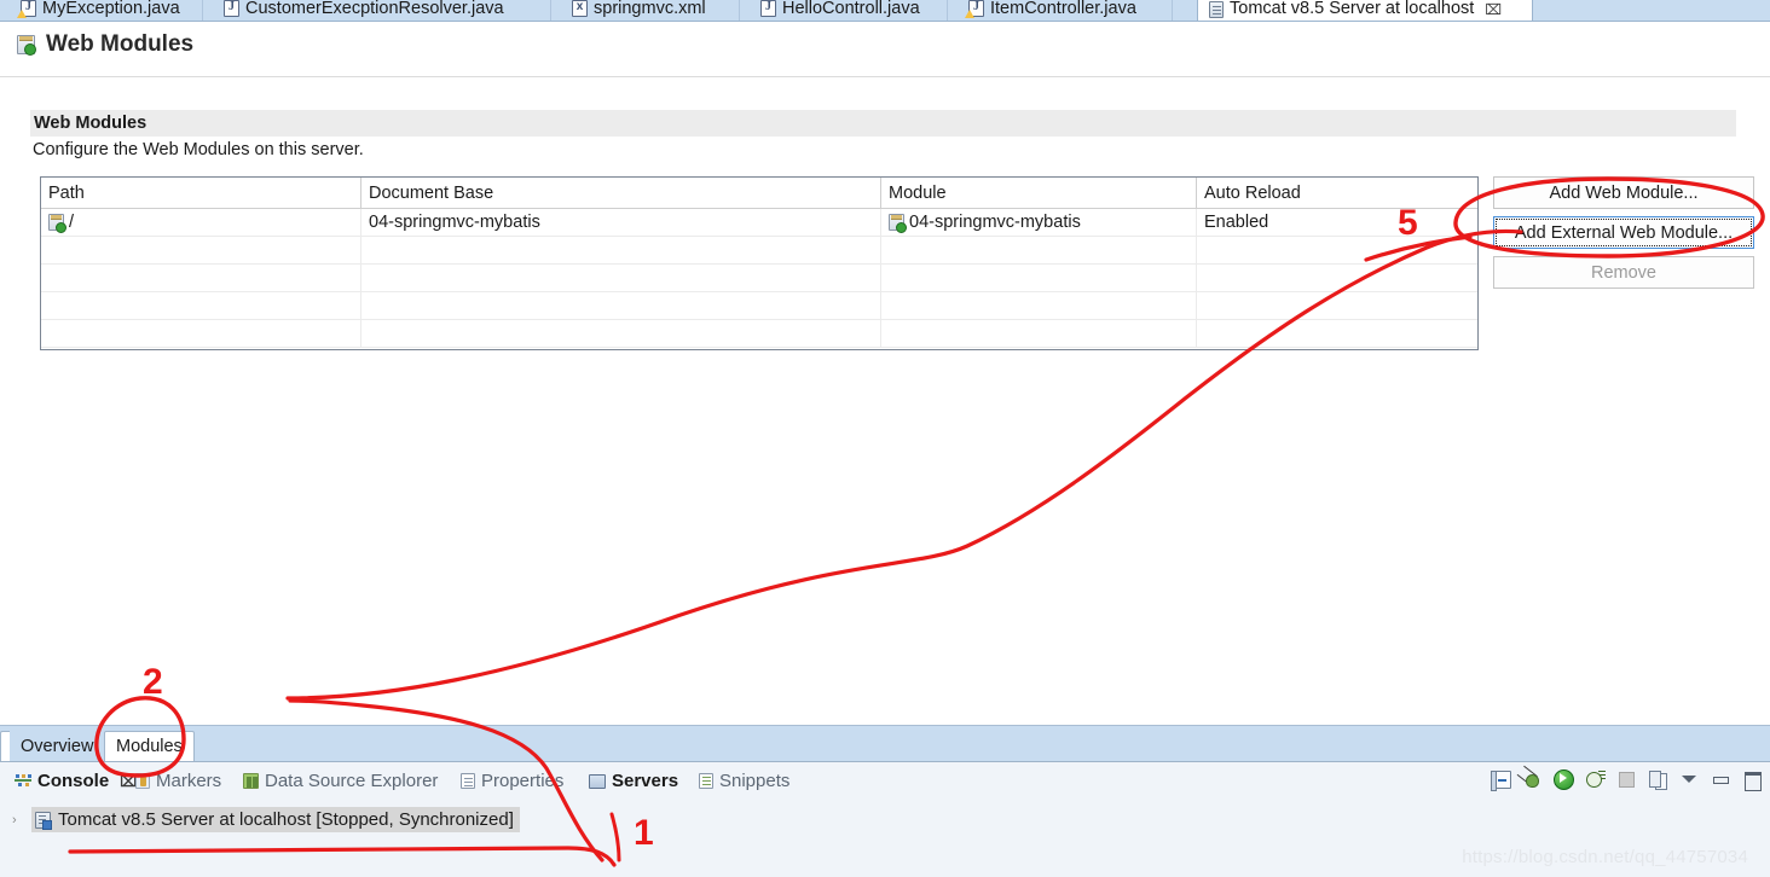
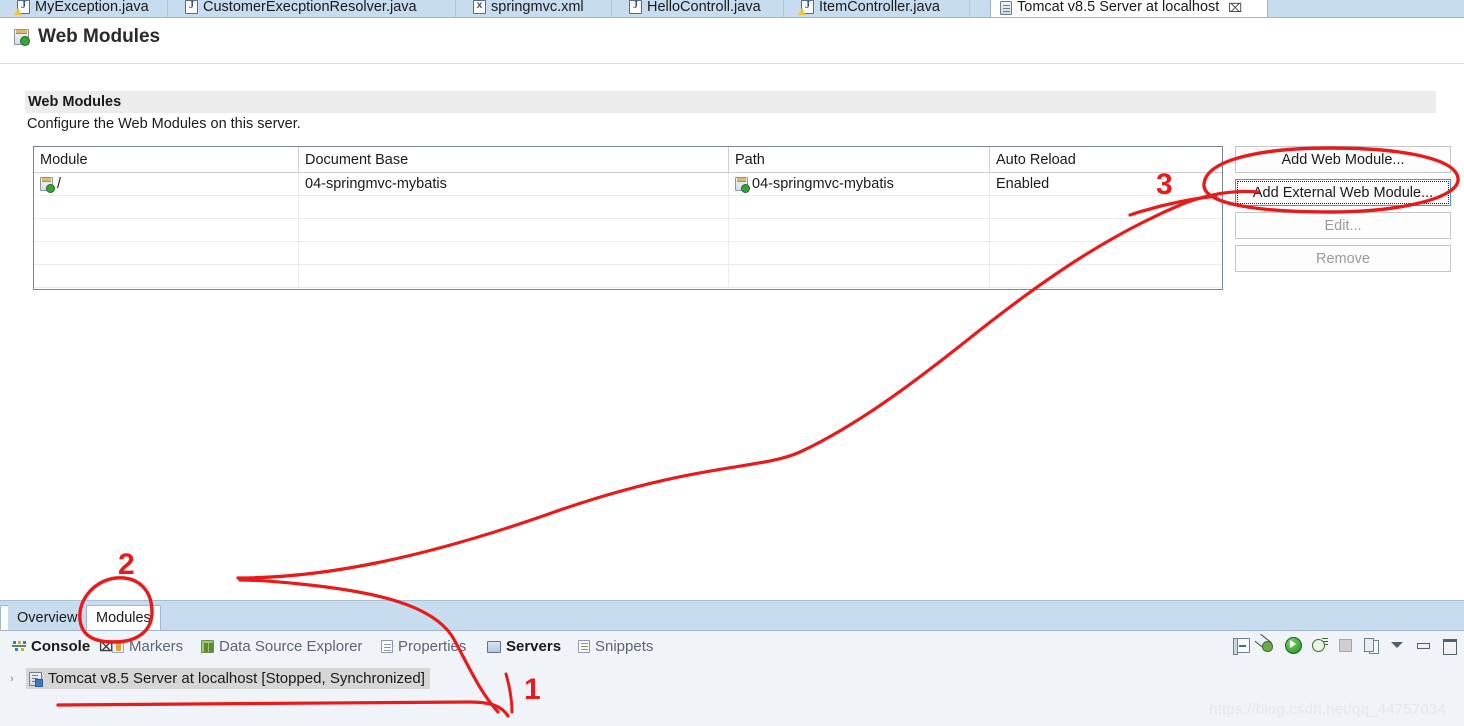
  MyException.java
  CustomerExecptionResolver.java
  springmvc.xml
  HelloControll.java
  ItemController.java
  Tomcat v8.5 Server at localhost
  ⌧
  Web Modules
  Web Modules
  Configure the Web Modules on this server.
- Path
+ Module
  Document Base
- Module
+ Path
  Auto Reload
  /
  04-springmvc-mybatis
  04-springmvc-mybatis
  Enabled
  Add Web Module...
  dd External Web Module...
+ Edit...
  Remove
  Overview
  Modules
  Console
  ⌧
  Markers
  Data Source Explorer
  Properties
  Servers
  Snippets
  ›
  Tomcat v8.5 Server at localhost [Stopped, Synchronized]
  1
  2
- 5
+ 3
